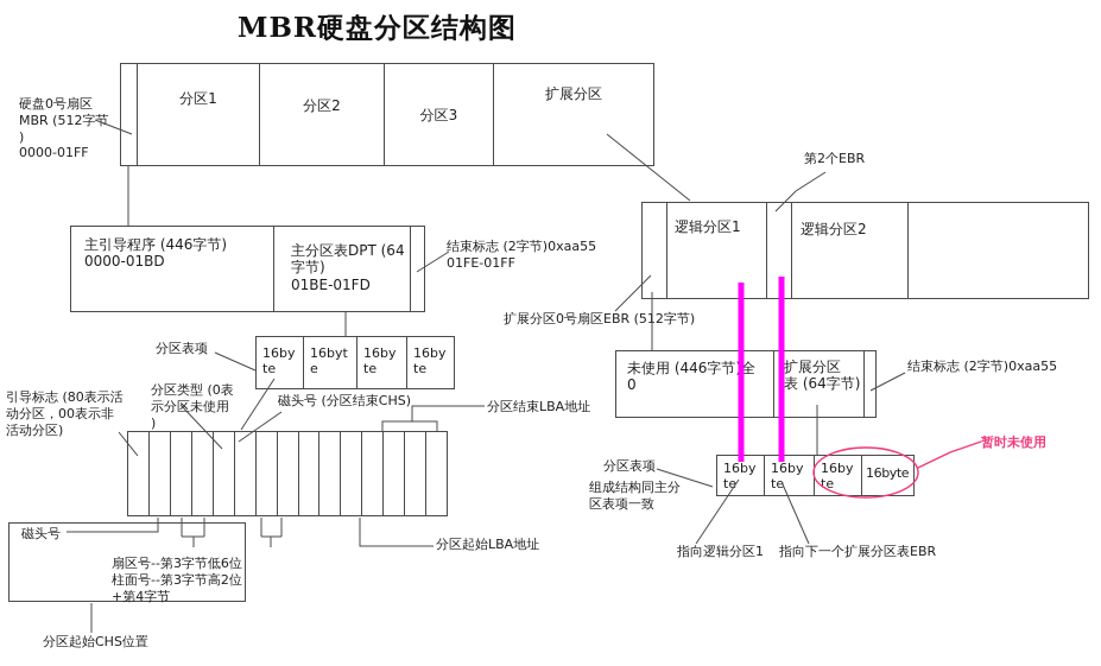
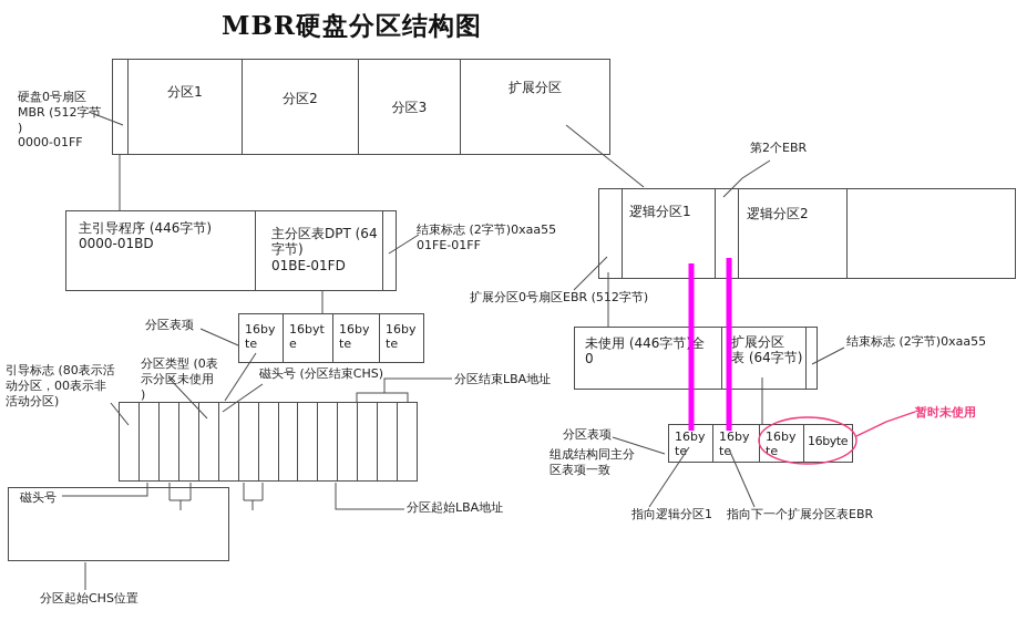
  MBR硬盘分区结构图
  分区1
  分区2
  分区3
  扩展分区
  硬盘0号扇区
  MBR (512字节
  )
  0000-01FF
  主引导程序 (446字节)
  0000-01BD
  主分区表DPT (64
  字节)
  01BE-01FD
  结束标志 (2字节)0xaa55
  01FE-01FF
  分区表项
  16byte
  16byte
  16byte
  16byte
  引导标志 (80表示活
  动分区，00表示非
  活动分区)
  分区类型 (0表
  示分区未使用
  )
  磁头号 (分区结束CHS)
  分区结束LBA地址
  磁头号
- 扇区号--第3字节低6位
- 柱面号--第3字节高2位
- +第4字节
  分区起始LBA地址
  分区起始CHS位置
  逻辑分区1
  逻辑分区2
  第2个EBR
  扩展分区0号扇区EBR (512字节)
  未使用 (446字节全
  0
  扩展分区
  表 (64字节)
  结束标志 (2字节)0xaa55
  分区表项
  组成结构同主分
  区表项一致
  16byte
  16byte
  16byte
  16byte
  指向逻辑分区1
  指向下一个扩展分区表EBR
  暂时未使用
